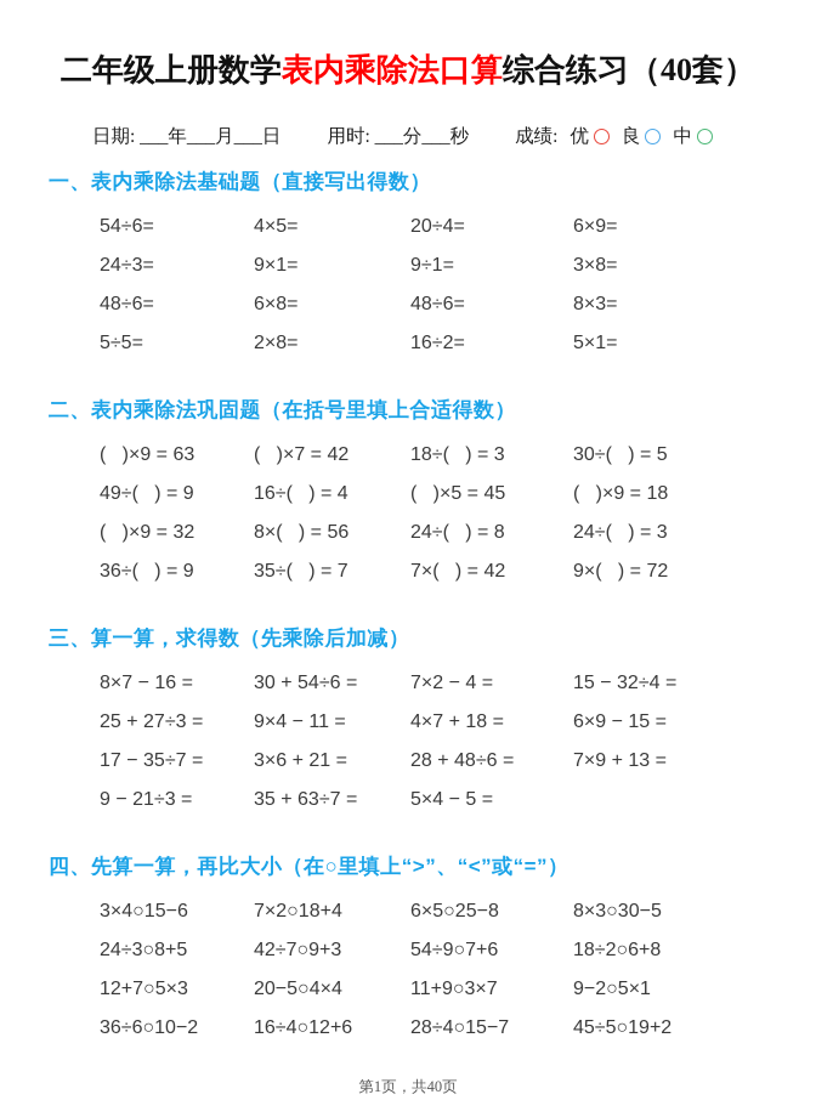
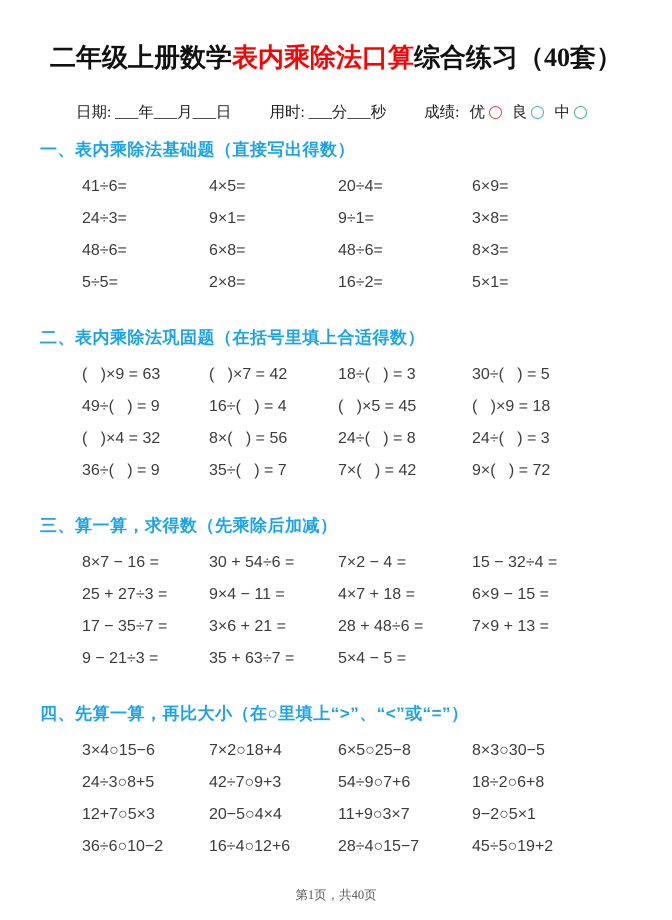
  二年级上册数学表内乘除法口算综合练习（40套）
  日期: ___年___月___日
  用时: ___分___秒
  成绩:
  优
  良
  中
  一、表内乘除法基础题（直接写出得数）
- 54÷6=
+ 41÷6=
  4×5=
  20÷4=
  6×9=
  24÷3=
  9×1=
  9÷1=
  3×8=
  48÷6=
  6×8=
  48÷6=
  8×3=
  5÷5=
  2×8=
  16÷2=
  5×1=
  二、表内乘除法巩固题（在括号里填上合适得数）
  ( )×9 = 63
  ( )×7 = 42
  18÷( ) = 3
  30÷( ) = 5
  49÷( ) = 9
  16÷( ) = 4
  ( )×5 = 45
  ( )×9 = 18
- ( )×9 = 32
+ ( )×4 = 32
  8×( ) = 56
  24÷( ) = 8
  24÷( ) = 3
  36÷( ) = 9
  35÷( ) = 7
  7×( ) = 42
  9×( ) = 72
  三、算一算，求得数（先乘除后加减）
  8×7 − 16 =
  30 + 54÷6 =
  7×2 − 4 =
  15 − 32÷4 =
  25 + 27÷3 =
  9×4 − 11 =
  4×7 + 18 =
  6×9 − 15 =
  17 − 35÷7 =
  3×6 + 21 =
  28 + 48÷6 =
  7×9 + 13 =
  9 − 21÷3 =
  35 + 63÷7 =
  5×4 − 5 =
  四、先算一算，再比大小（在○里填上“>”、“<”或“=”）
  3×4○15−6
  7×2○18+4
  6×5○25−8
  8×3○30−5
  24÷3○8+5
  42÷7○9+3
  54÷9○7+6
  18÷2○6+8
  12+7○5×3
  20−5○4×4
  11+9○3×7
  9−2○5×1
  36÷6○10−2
  16÷4○12+6
  28÷4○15−7
  45÷5○19+2
  第1页，共40页
